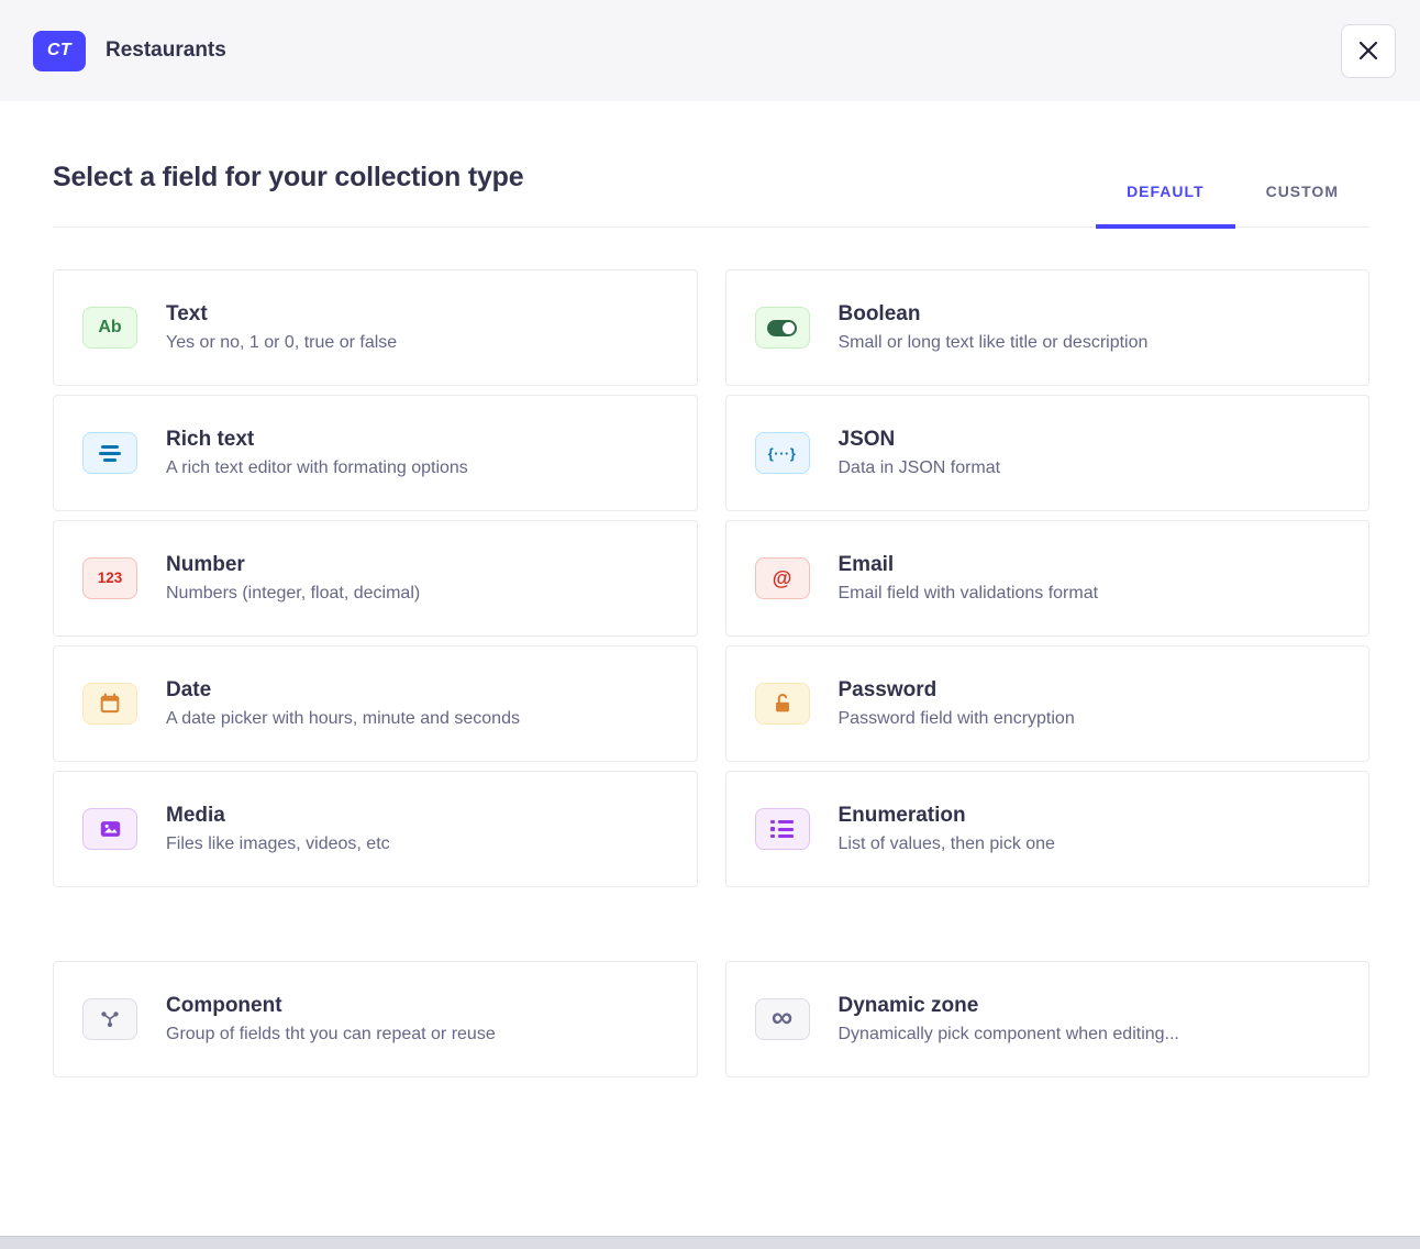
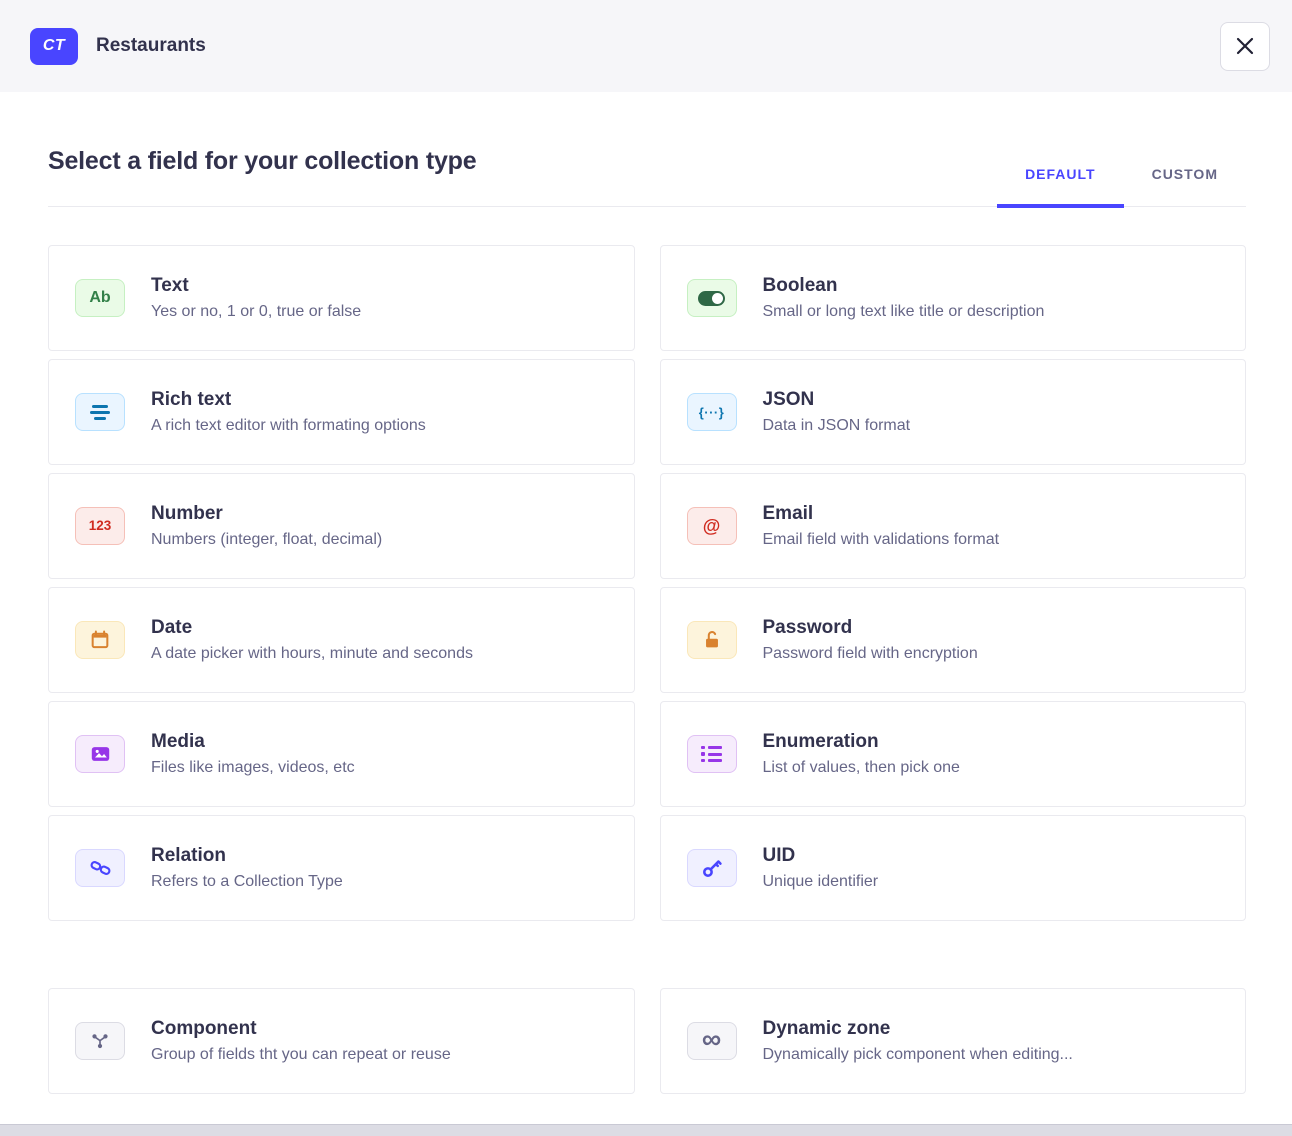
  CT
  Restaurants
  Select a field for your collection type
  DEFAULT
  CUSTOM
  Ab
  Text
  Yes or no, 1 or 0, true or false
  Boolean
  Small or long text like title or description
  Rich text
  A rich text editor with formating options
  {···}
  JSON
  Data in JSON format
  123
  Number
  Numbers (integer, float, decimal)
  @
  Email
  Email field with validations format
  Date
  A date picker with hours, minute and seconds
  Password
  Password field with encryption
  Media
  Files like images, videos, etc
  Enumeration
  List of values, then pick one
+ Relation
+ Refers to a Collection Type
+ UID
+ Unique identifier
  Component
  Group of fields tht you can repeat or reuse
  ∞
  Dynamic zone
  Dynamically pick component when editing...
